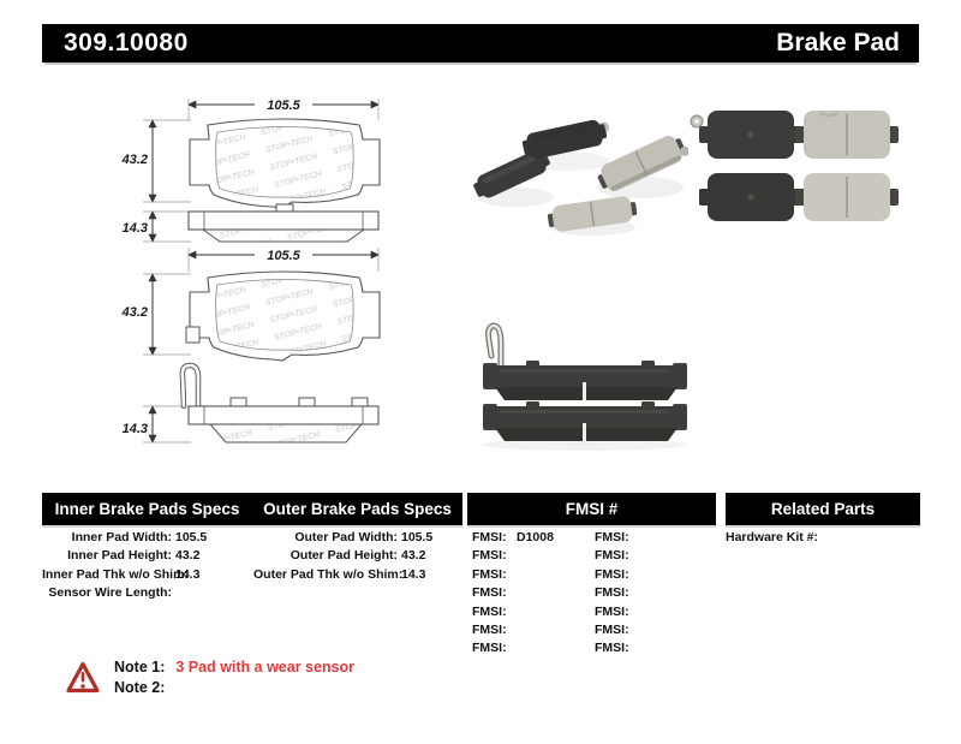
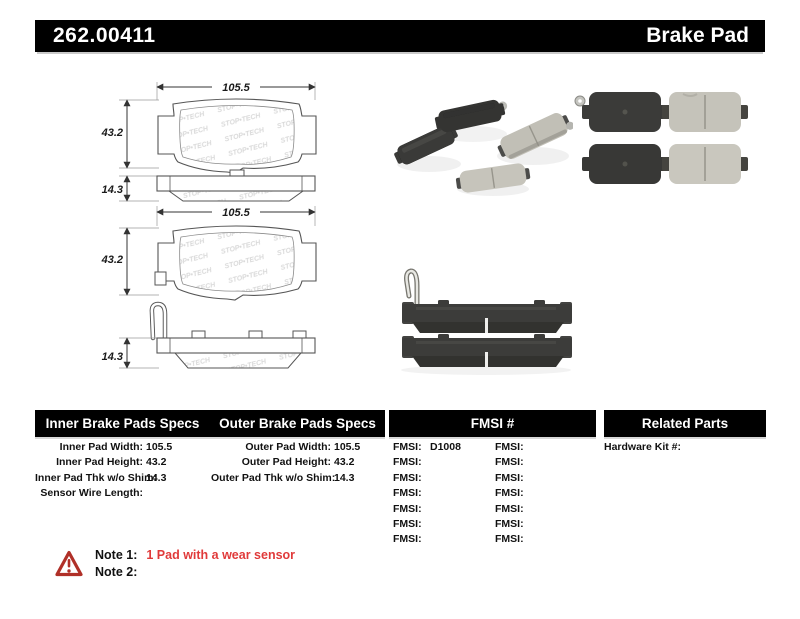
- 309.10080
+ 262.00411
  Brake Pad
  105.5
  43.2
  14.3
  105.5
  43.2
  14.3
  Inner Brake Pads Specs
  Outer Brake Pads Specs
  FMSI #
  Related Parts
  Inner Pad Width:
  105.5
  Inner Pad Height:
  43.2
  Inner Pad Thk w/o Shi
  14.3
  Sensor Wire Length:
  Outer Pad Width:
  105.5
  Outer Pad Height:
  43.2
  Outer Pad Thk w/o Shim
  14.3
  FMSI:
  D1008
  FMSI:
  FMSI:
  FMSI:
  FMSI:
  FMSI:
  FMSI:
  FMSI:
  FMSI:
  FMSI:
  FMSI:
  FMSI:
  FMSI:
  FMSI:
  Hardware Kit #:
  Note 1:
- 3 Pad with a wear sensor
+ 1 Pad with a wear sensor
  Note 2:
